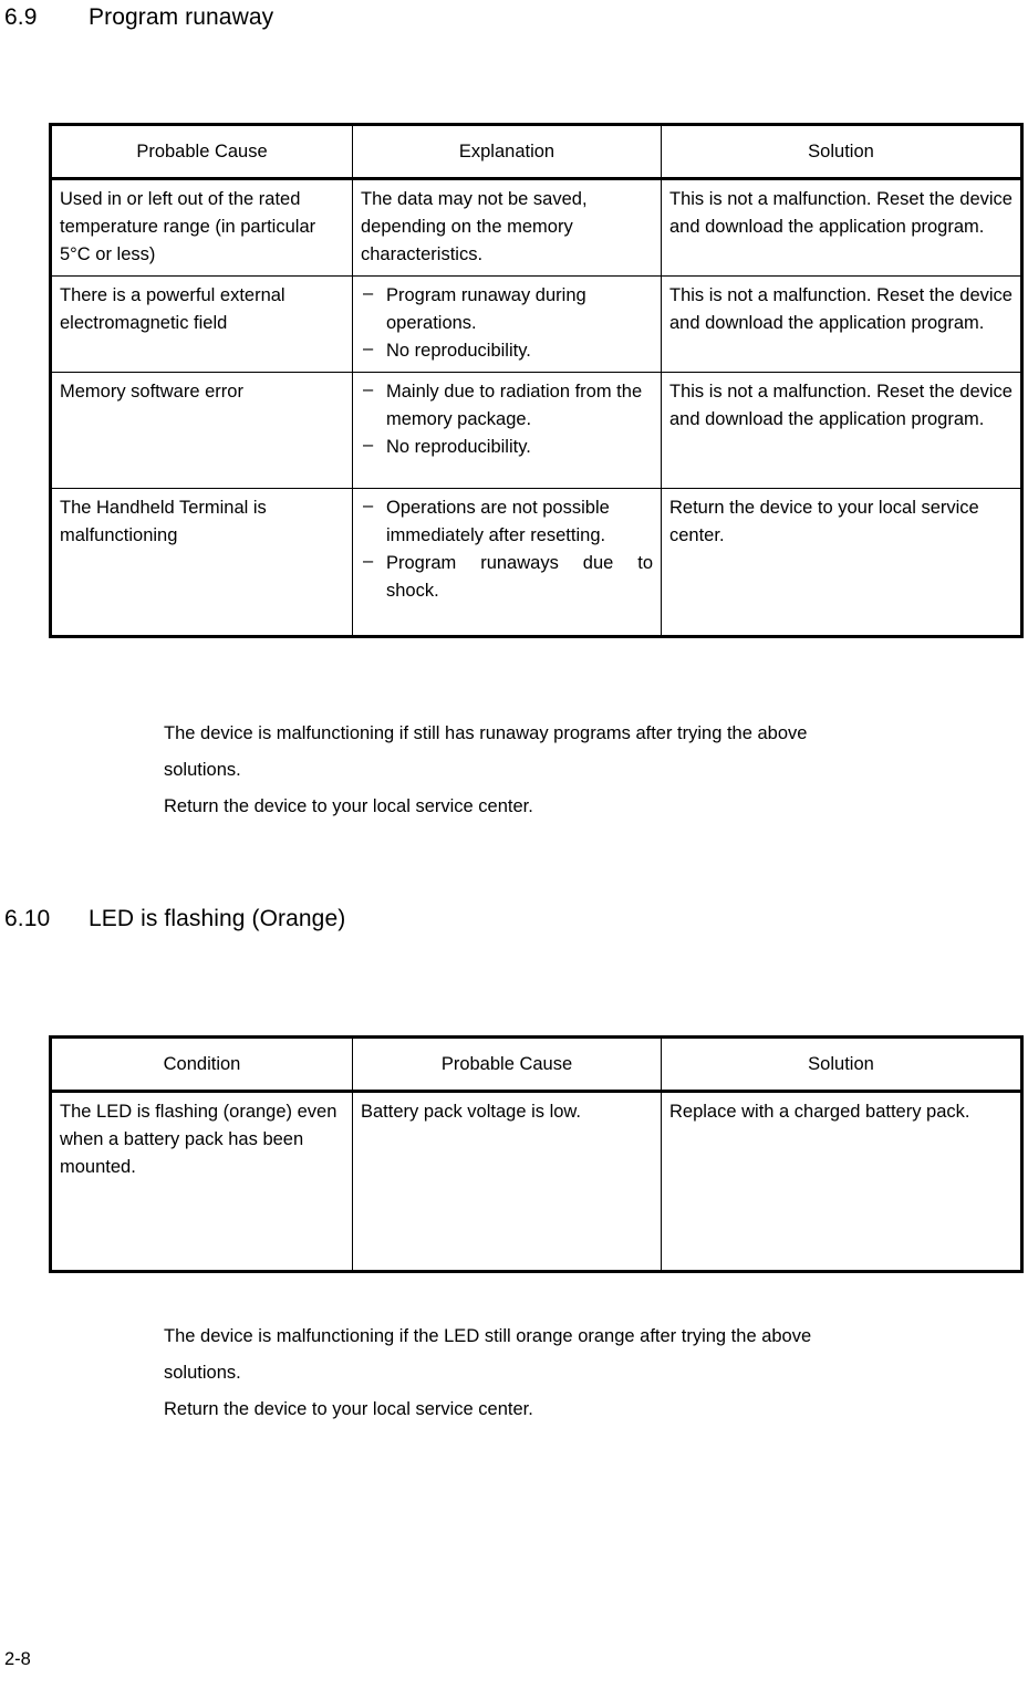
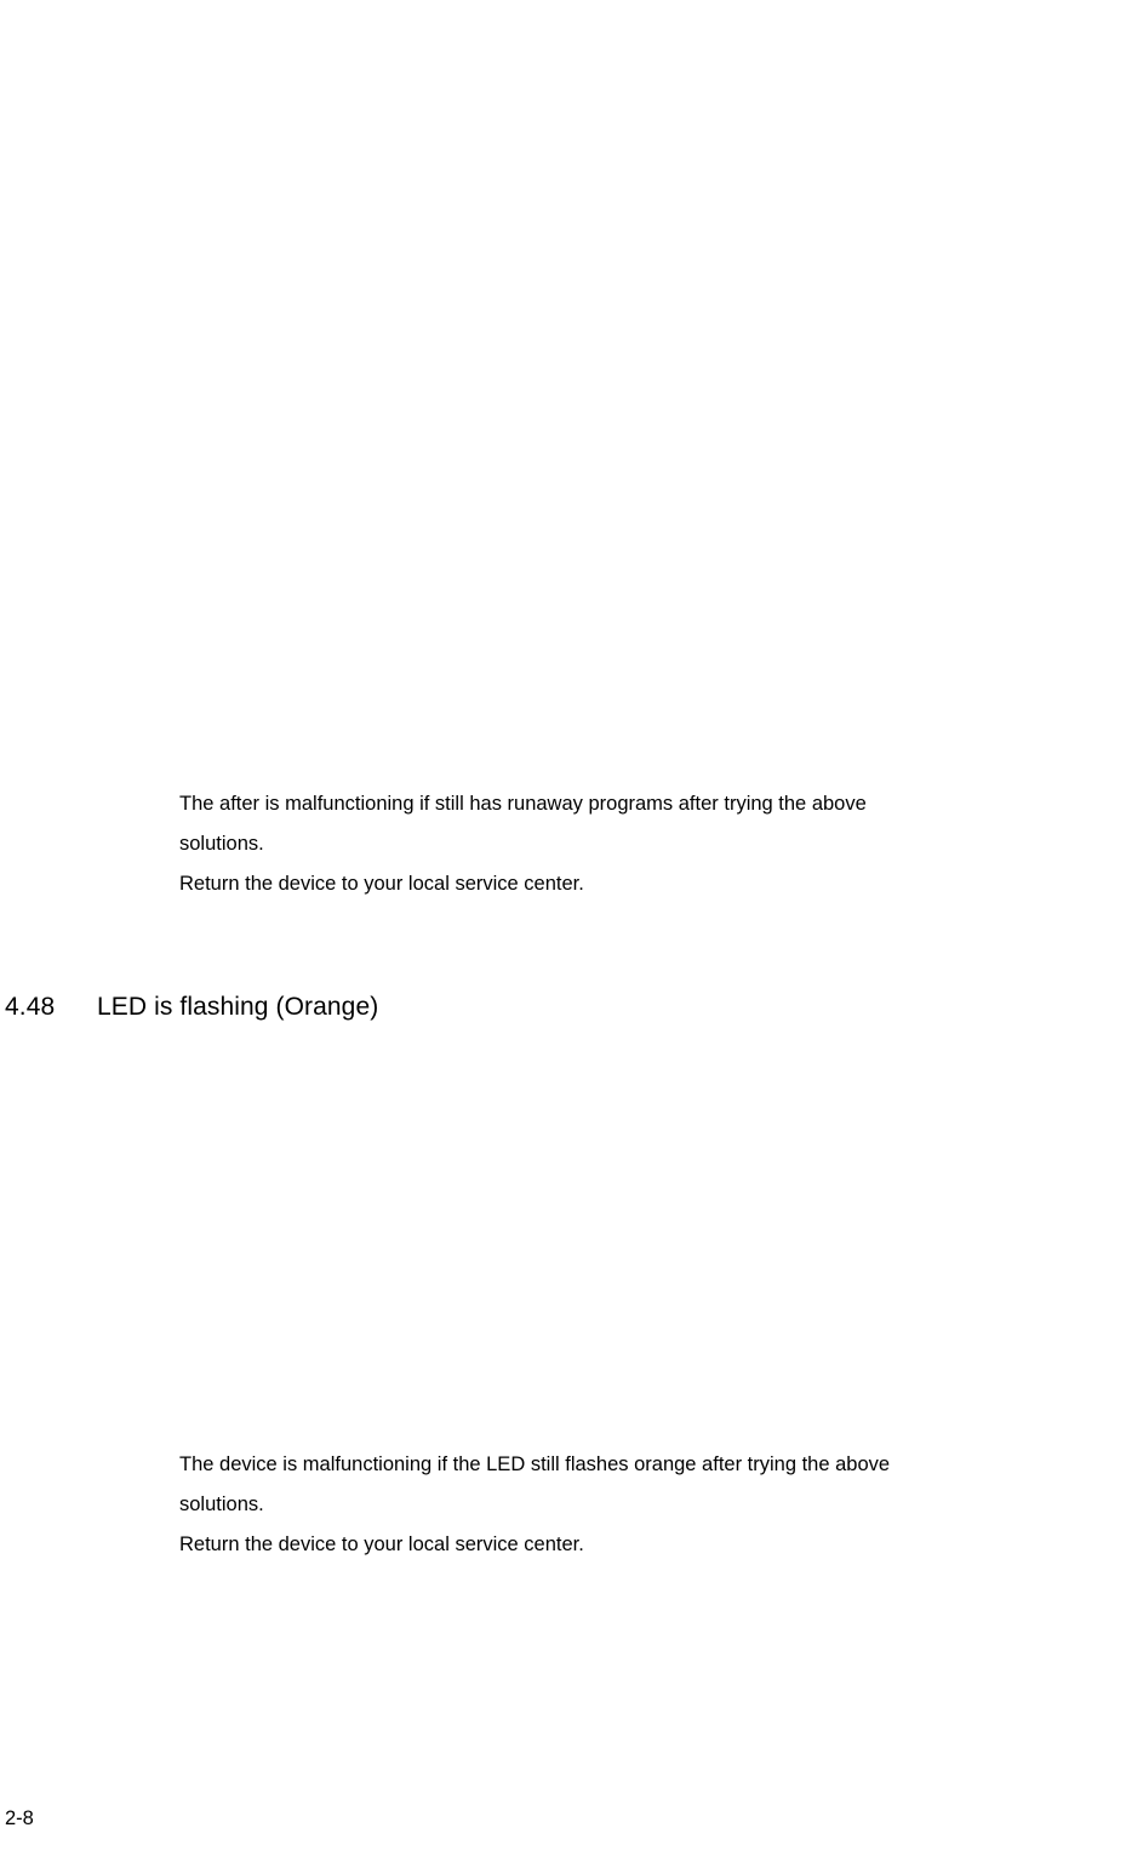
- 6.9 Program runaway
- Probable Cause	Explanation	Solution
- Used in or left out of the rated temperature range (in particular 5°C or less)	The data may not be saved, depending on the memory characteristics.	This is not a malfunction. Reset the device and download the application program.
- There is a powerful external electromagnetic field	– Program runaway during operations. – No reproducibility.	This is not a malfunction. Reset the device and download the application program.
- Memory software error	– Mainly due to radiation from the memory package. – No reproducibility.	This is not a malfunction. Reset the device and download the application program.
- The Handheld Terminal is malfunctioning	– Operations are not possible immediately after resetting. – Program runaways due to shock.	Return the device to your local service center.
- The device is malfunctioning if still has runaway programs after trying the above
+ The after is malfunctioning if still has runaway programs after trying the above
  solutions.
  Return the device to your local service center.
- 6.10 LED is flashing (Orange)
+ 4.48 LED is flashing (Orange)
- Condition	Probable Cause	Solution
- The LED is flashing (orange) even when a battery pack has been mounted.	Battery pack voltage is low.	Replace with a charged battery pack.
- The device is malfunctioning if the LED still orange orange after trying the above
+ The device is malfunctioning if the LED still flashes orange after trying the above
  solutions.
  Return the device to your local service center.
  2-8
